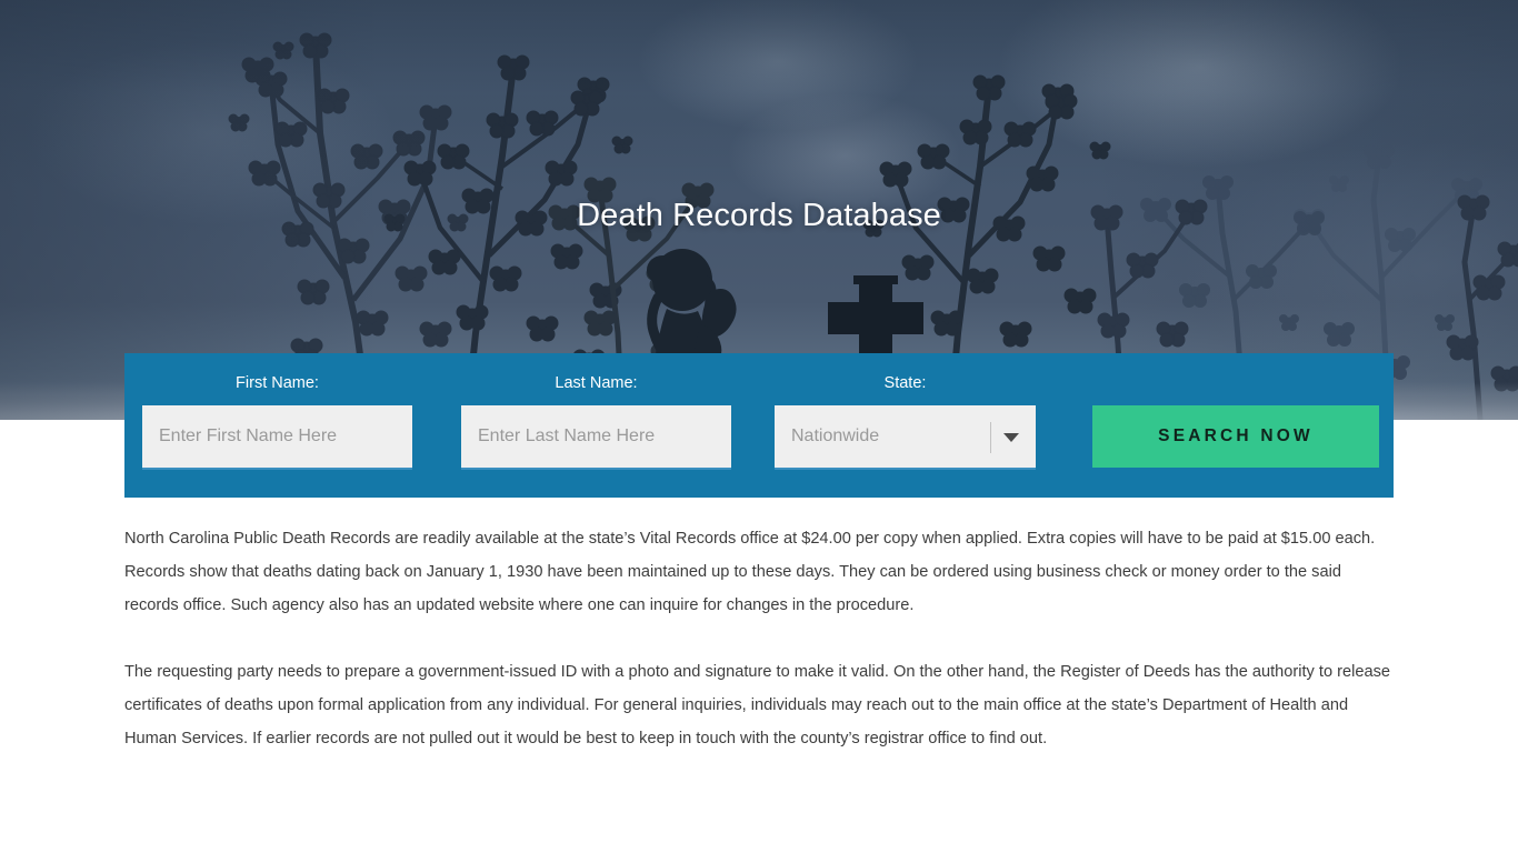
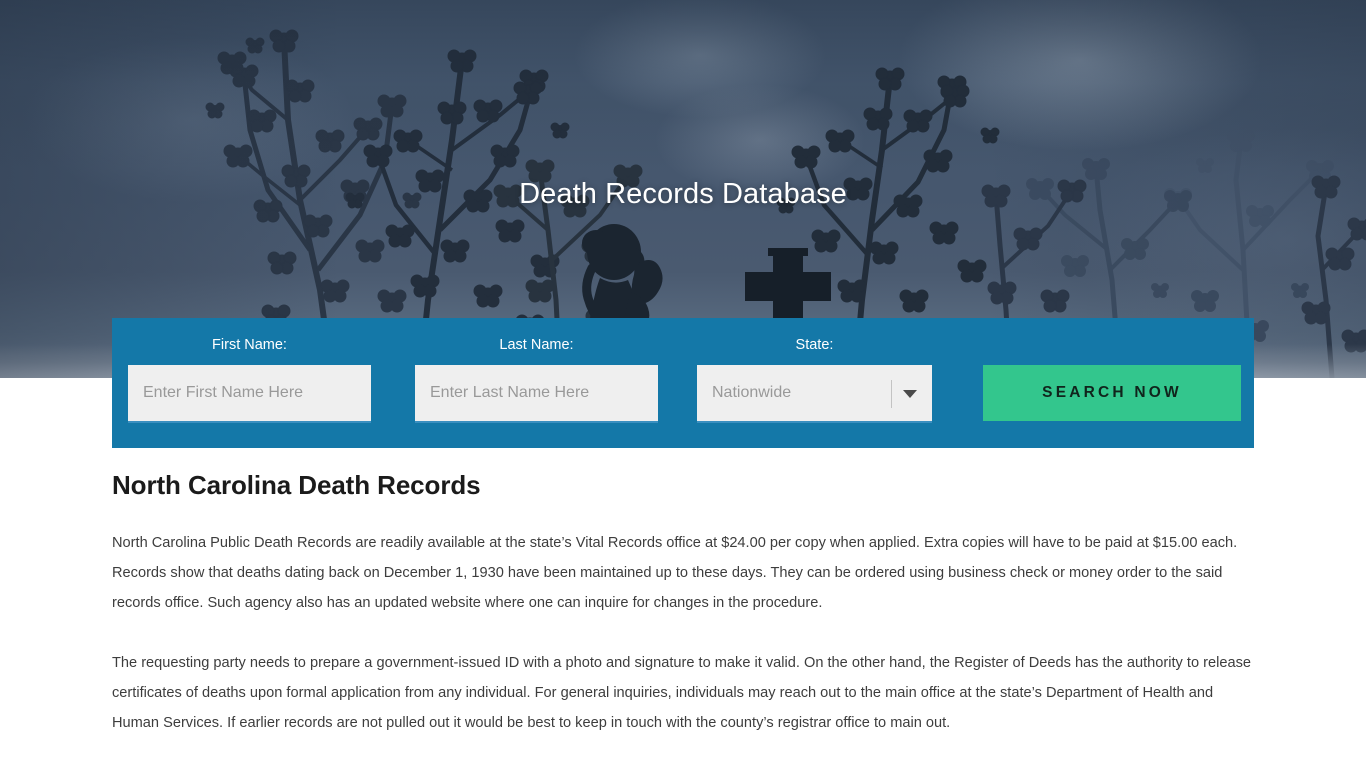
  Death Records Database
  First Name:
  Enter First Name Here
  Last Name:
  Enter Last Name Here
  State:
  Nationwide
  SEARCH NOW
+ North Carolina Death Records
- North Carolina Public Death Records are readily available at the state’s Vital Records office at $24.00 per copy when applied. Extra copies will have to be paid at $15.00 each. Records show that deaths dating back on January 1, 1930 have been maintained up to these days. They can be ordered using business check or money order to the said records office. Such agency also has an updated website where one can inquire for changes in the procedure.
+ North Carolina Public Death Records are readily available at the state’s Vital Records office at $24.00 per copy when applied. Extra copies will have to be paid at $15.00 each. Records show that deaths dating back on December 1, 1930 have been maintained up to these days. They can be ordered using business check or money order to the said records office. Such agency also has an updated website where one can inquire for changes in the procedure.
- The requesting party needs to prepare a government-issued ID with a photo and signature to make it valid. On the other hand, the Register of Deeds has the authority to release certificates of deaths upon formal application from any individual. For general inquiries, individuals may reach out to the main office at the state’s Department of Health and Human Services. If earlier records are not pulled out it would be best to keep in touch with the county’s registrar office to find out.
+ The requesting party needs to prepare a government-issued ID with a photo and signature to make it valid. On the other hand, the Register of Deeds has the authority to release certificates of deaths upon formal application from any individual. For general inquiries, individuals may reach out to the main office at the state’s Department of Health and Human Services. If earlier records are not pulled out it would be best to keep in touch with the county’s registrar office to main out.
